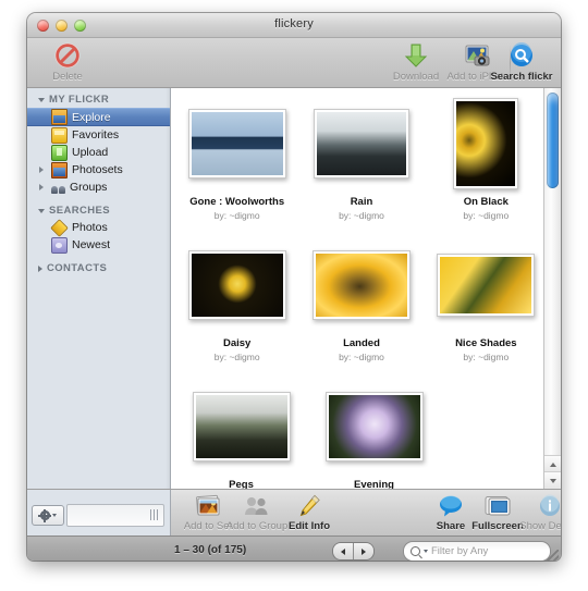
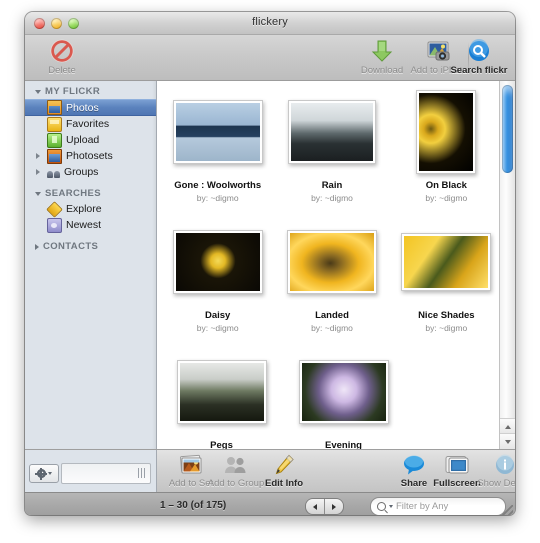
  flickery
  Delete
  Download
  Add to iPhoto
  Search flickr
  MY FLICKR
- Explore
+ Photos
  Favorites
  Upload
  Photosets
  Groups
  SEARCHES
- Photos
+ Explore
  Newest
  CONTACTS
  Gone : Woolworths
  by: ~digmo
  Rain
  by: ~digmo
  On Black
  by: ~digmo
  Daisy
  by: ~digmo
  Landed
  by: ~digmo
  Nice Shades
  by: ~digmo
  Pegs
  Evening
  Add to Set
  Add to Group
  Edit Info
  Share
  Fullscreen
  1 – 30 (of 175)
  Filter by Any
